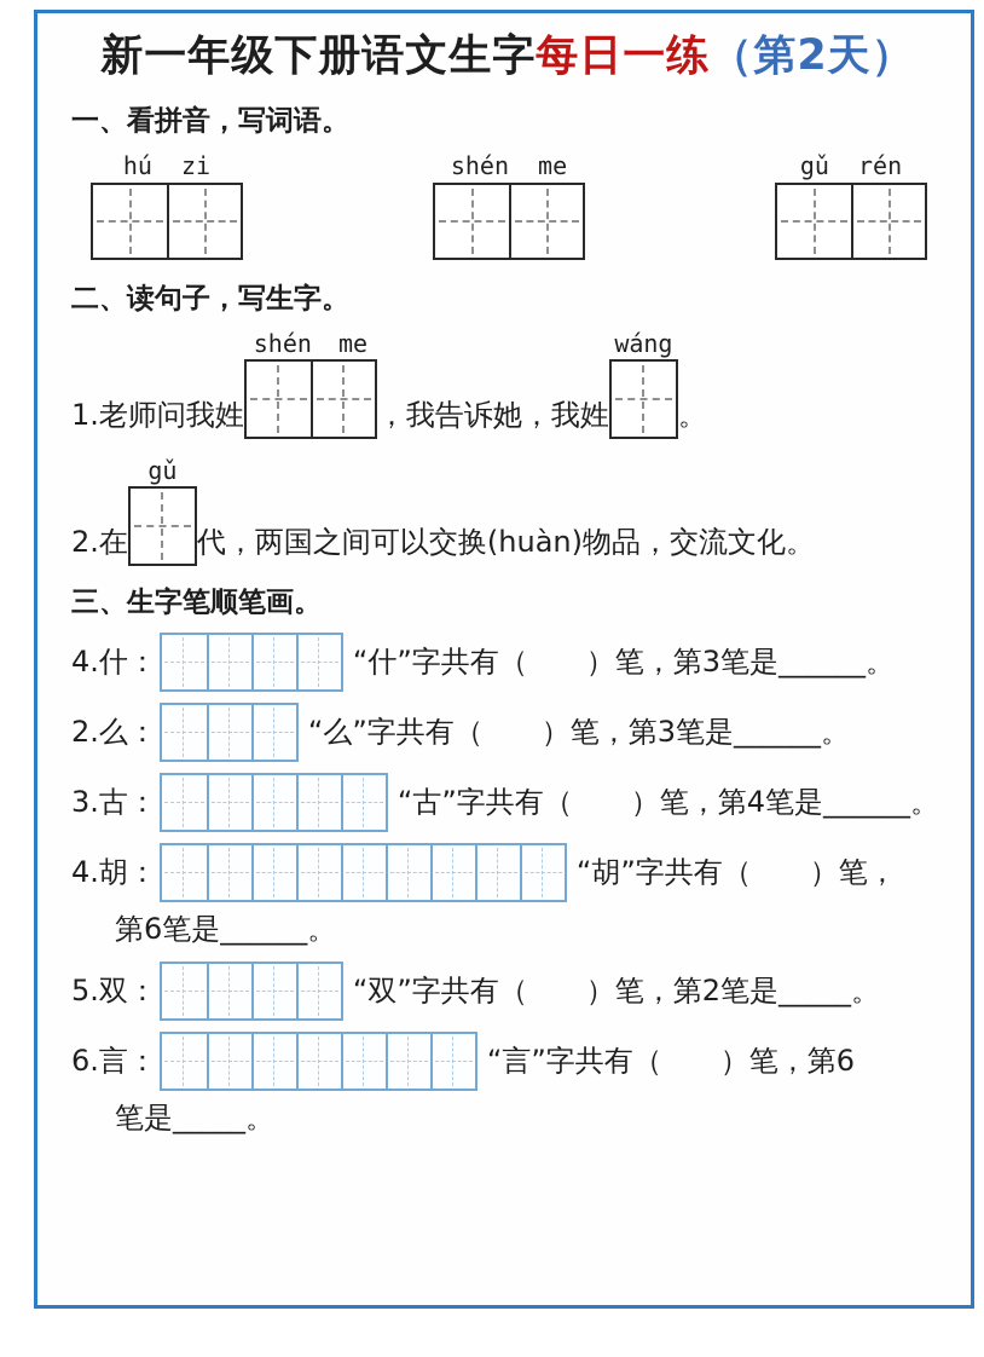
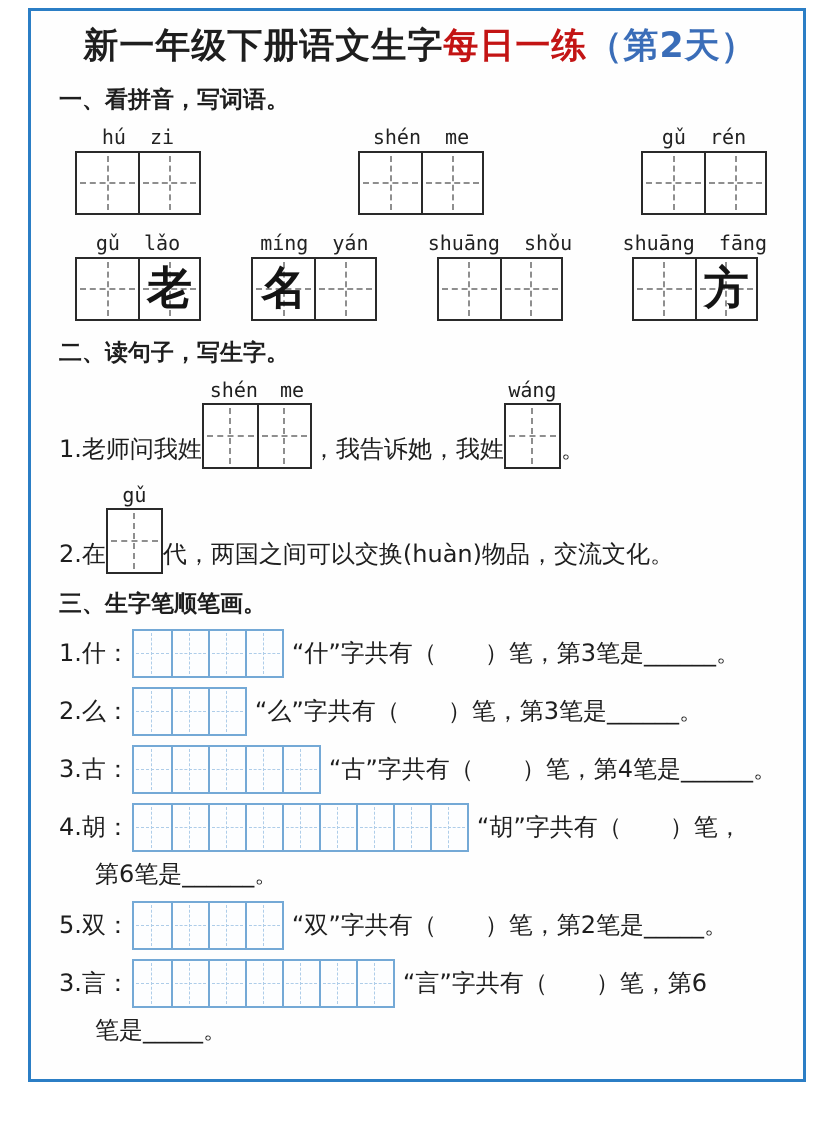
  新一年级下册语文生字每日一练（第2天）
  一、看拼音，写词语。
  hú zi
  shén me
  gǔ rén
+ gǔ lǎo
+ 老
+ míng yán
+ 名
+ shuāng shǒu
+ shuāng fāng
+ 方
  二、读句子，写生字。
  1.老师问我姓
  shén me
  ，我告诉她，我姓
  wáng
  。
  2.在
  gǔ
  代，两国之间可以交换(huàn)物品，交流文化。
  三、生字笔顺笔画。
- 4.什：
+ 1.什：
  “什”字共有（ ）笔，第3笔是______。
  2.么：
  “么”字共有（ ）笔，第3笔是______。
  3.古：
  “古”字共有（ ）笔，第4笔是______。
  4.胡：
  “胡”字共有（ ）笔，
  第6笔是______。
  5.双：
  “双”字共有（ ）笔，第2笔是_____。
- 6.言：
+ 3.言：
  “言”字共有（ ）笔，第6
  笔是_____。
